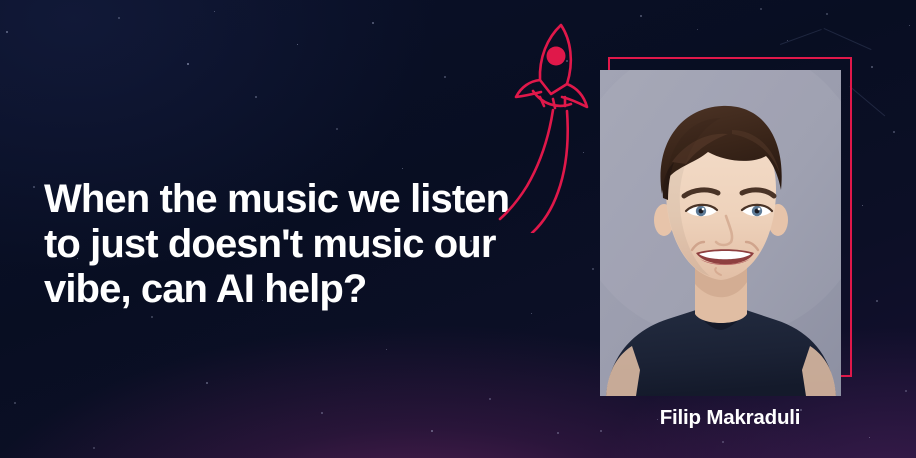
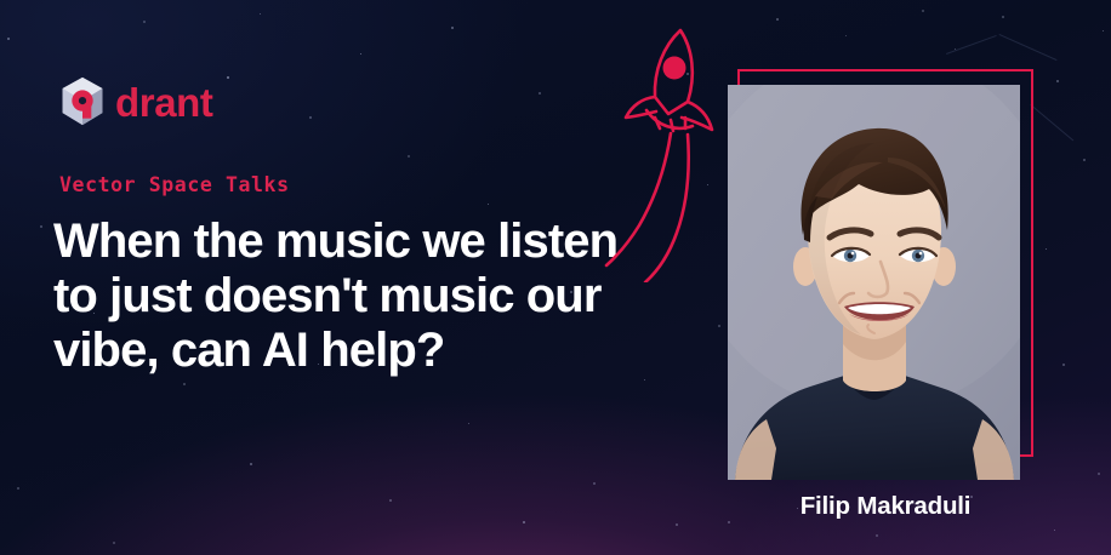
+ drant
+ Vector Space Talks
  When the music we listen to just doesn't music our vibe, can AI help?
  Filip Makraduli
